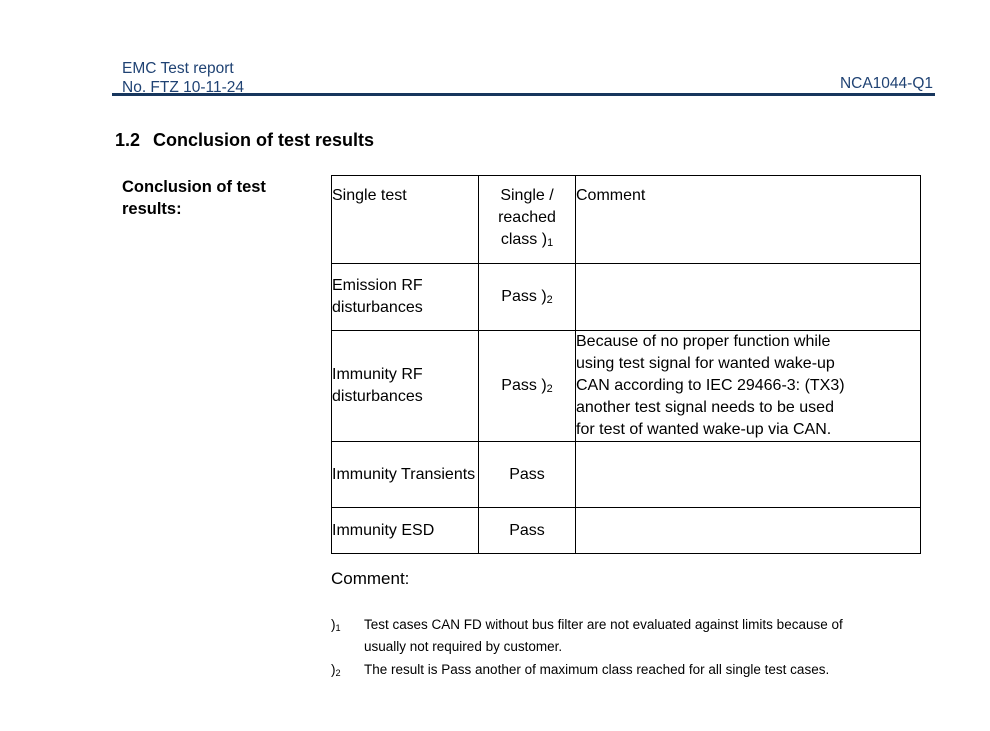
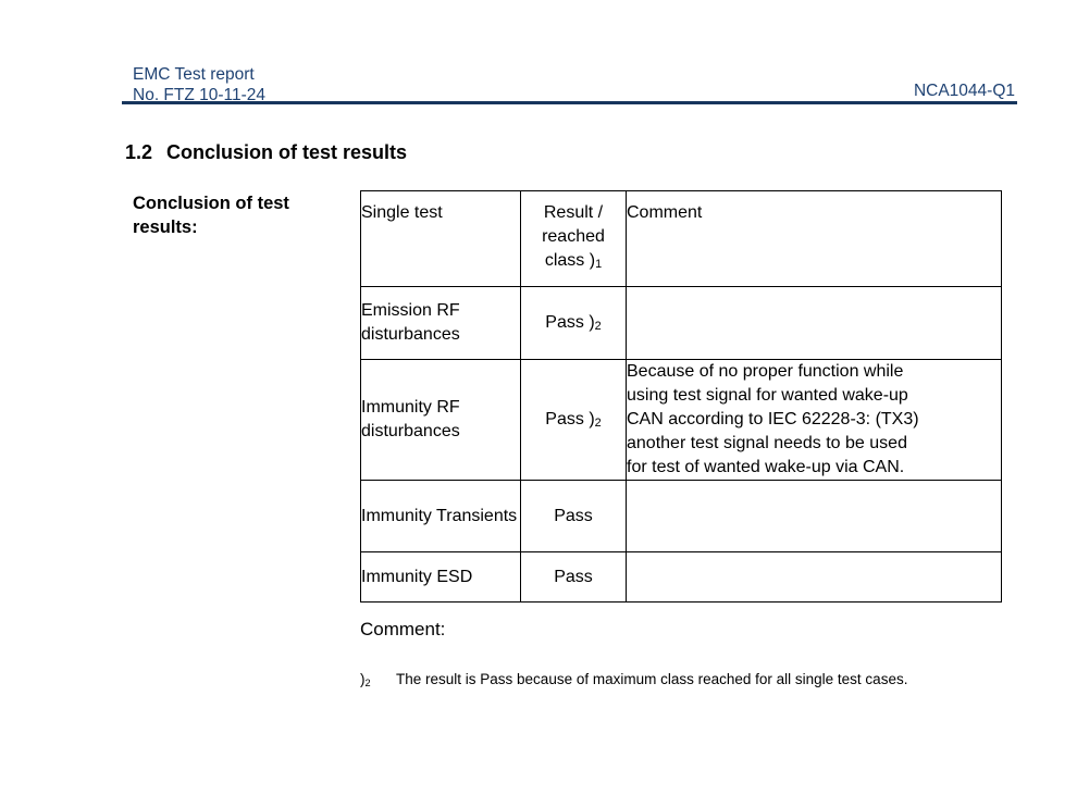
  EMC Test report
  No. FTZ 10-11-24
  NCA1044-Q1
  1.2
  Conclusion of test results
  Conclusion of test results:
- Single test	Single / reached class )1	Comment
+ Single test	Result / reached class )1	Comment
  Emission RF disturbances	Pass )2
- Immunity RF disturbances	Pass )2	Because of no proper function while using test signal for wanted wake-up CAN according to IEC 29466-3: (TX3) another test signal needs to be used for test of wanted wake-up via CAN.
+ Immunity RF disturbances	Pass )2	Because of no proper function while using test signal for wanted wake-up CAN according to IEC 62228-3: (TX3) another test signal needs to be used for test of wanted wake-up via CAN.
  Immunity Transients	Pass
  Immunity ESD	Pass
  Comment:
- )1
- Test cases CAN FD without bus filter are not evaluated against limits because of usually not required by customer.
  )2
- The result is Pass another of maximum class reached for all single test cases.
+ The result is Pass because of maximum class reached for all single test cases.
